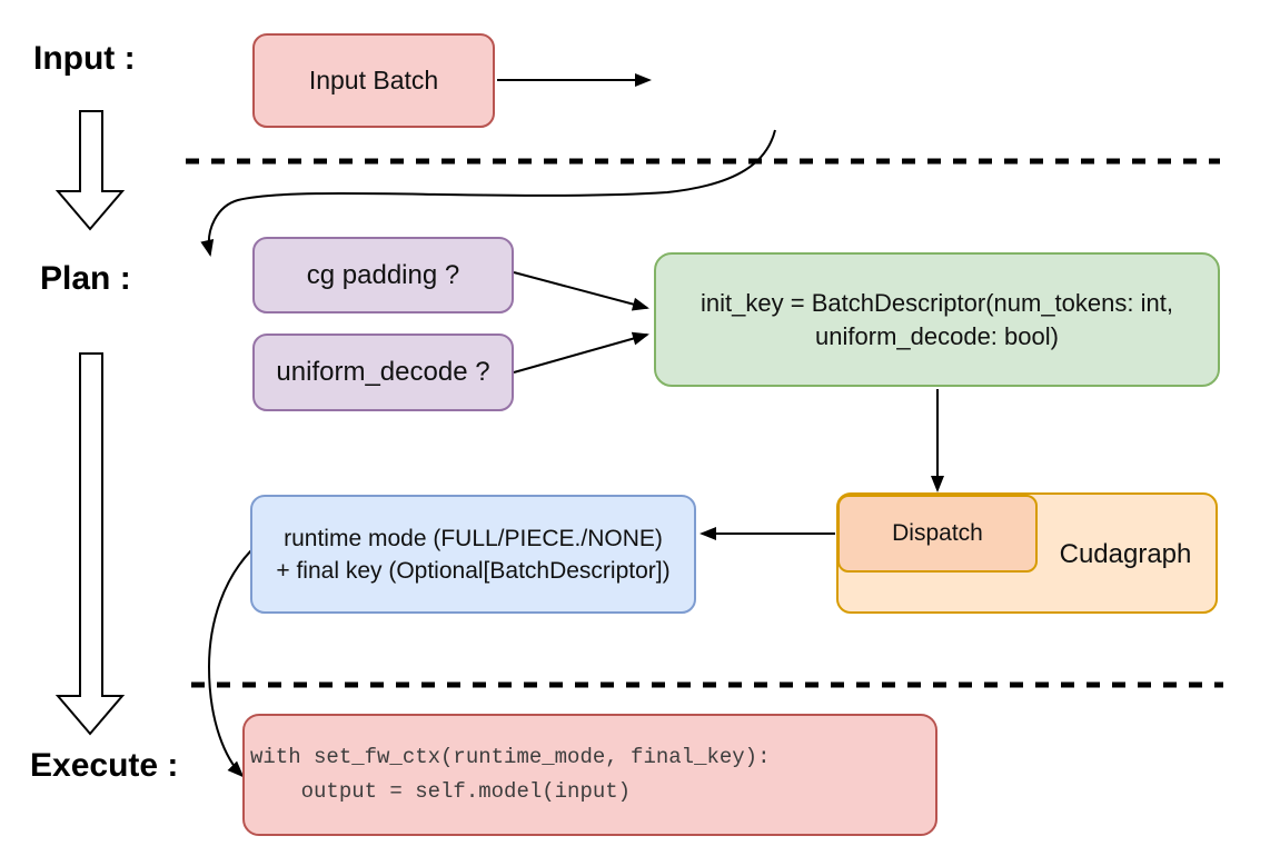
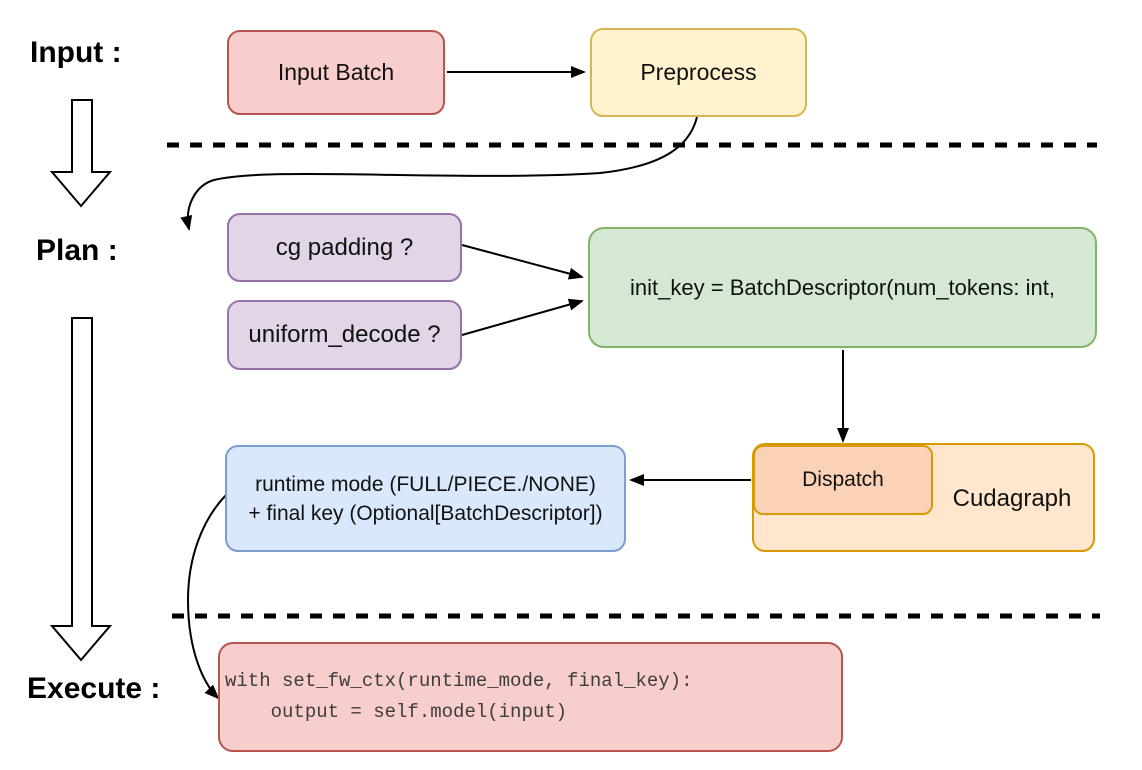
  Input :
  Plan :
  Execute :
  Input Batch
+ Preprocess
  cg padding ?
  uniform_decode ?
  init_key = BatchDescriptor(num_tokens: int,
- uniform_decode: bool)
  runtime mode (FULL/PIECE./NONE)
  + final key (Optional[BatchDescriptor])
  Cudagraph
  Dispatch
  with set_fw_ctx(runtime_mode, final_key):
  output = self.model(input)
